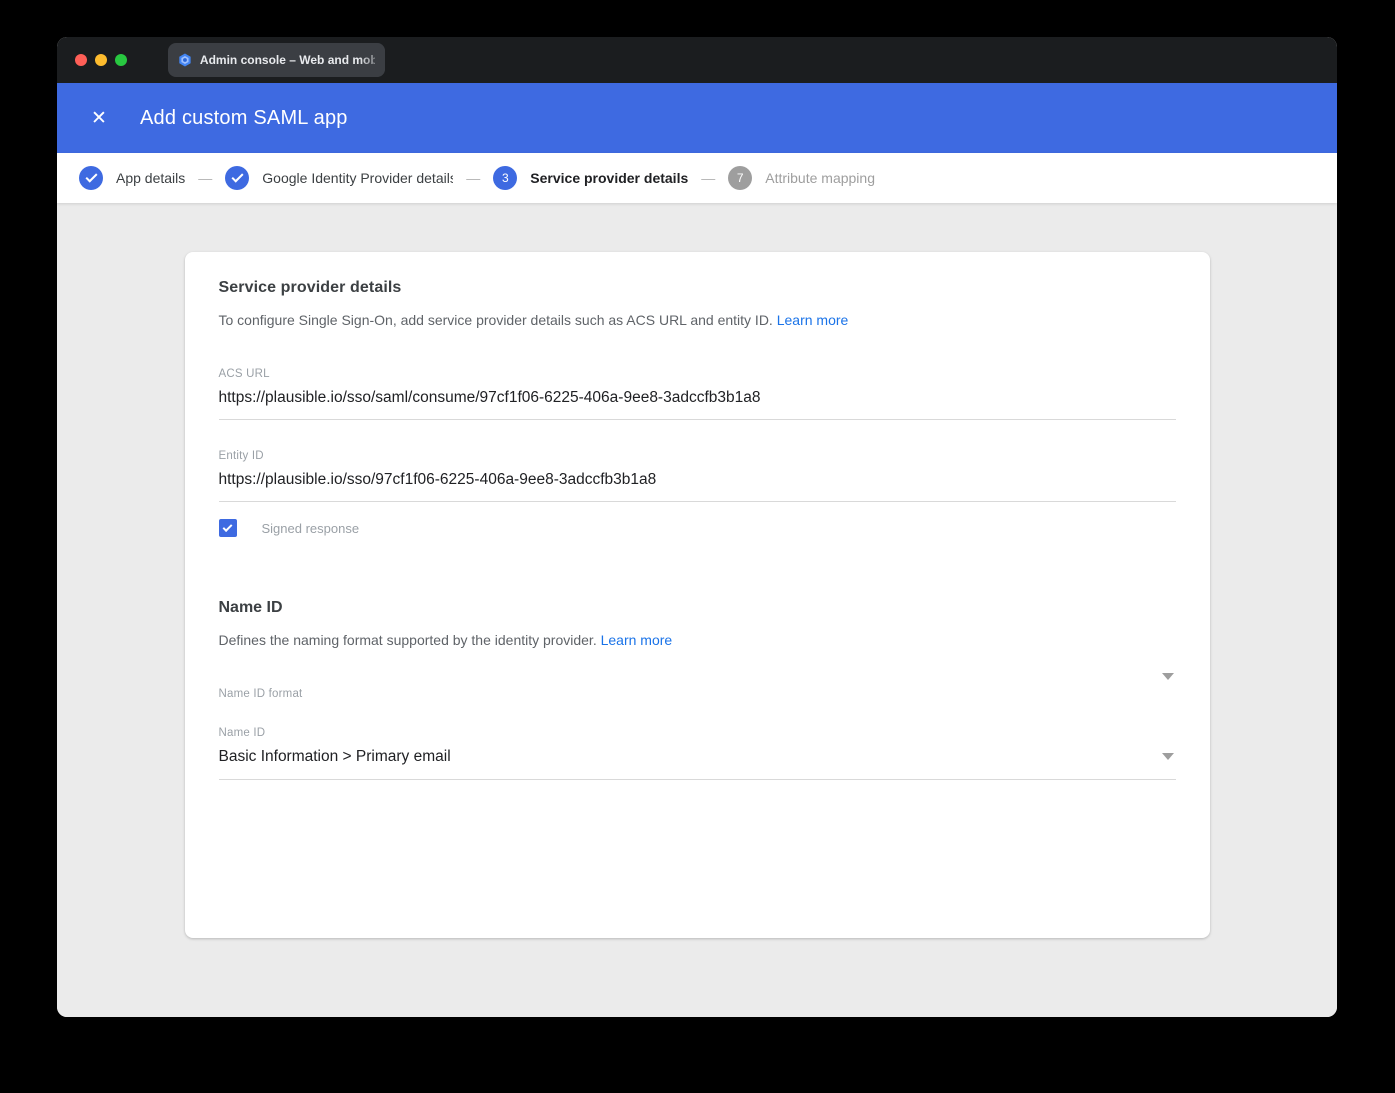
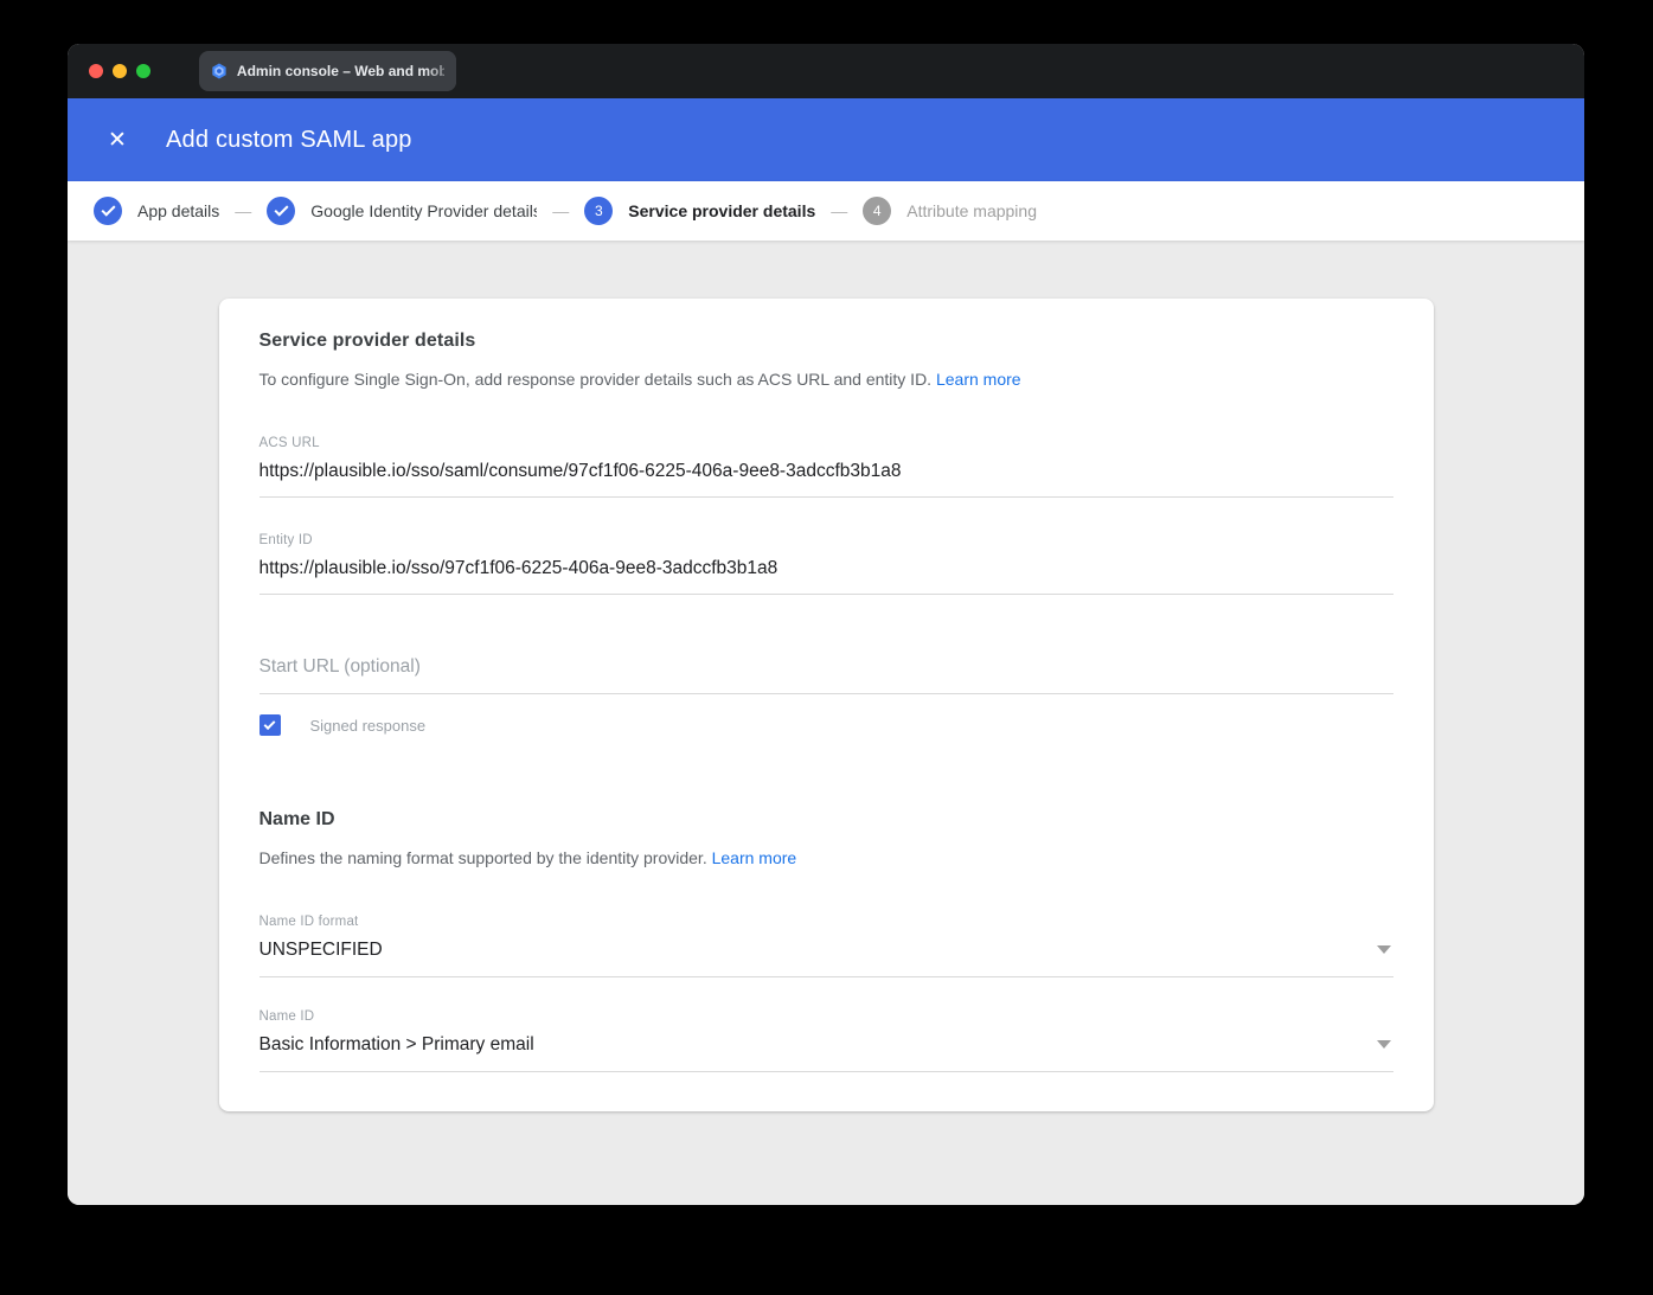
  Admin console – Web and m
  ✕
  Add custom SAML app
  App details
  —
  Google Identity Provider detail
  —
  3
  Service provider details
  —
- 7
+ 4
  Attribute mapping
  Service provider details
- To configure Single Sign-On, add service provider details such as ACS URL and entity ID. Learn more
+ To configure Single Sign-On, add response provider details such as ACS URL and entity ID. Learn more
  ACS URL
  https://plausible.io/sso/saml/consume/97cf1f06-6225-406a-9ee8-3adccfb3b1a8
  Entity ID
  https://plausible.io/sso/97cf1f06-6225-406a-9ee8-3adccfb3b1a8
+ Start URL (optional)
  Signed response
  Name ID
  Defines the naming format supported by the identity provider. Learn more
  Name ID format
+ UNSPECIFIED
  Name ID
  Basic Information > Primary email
